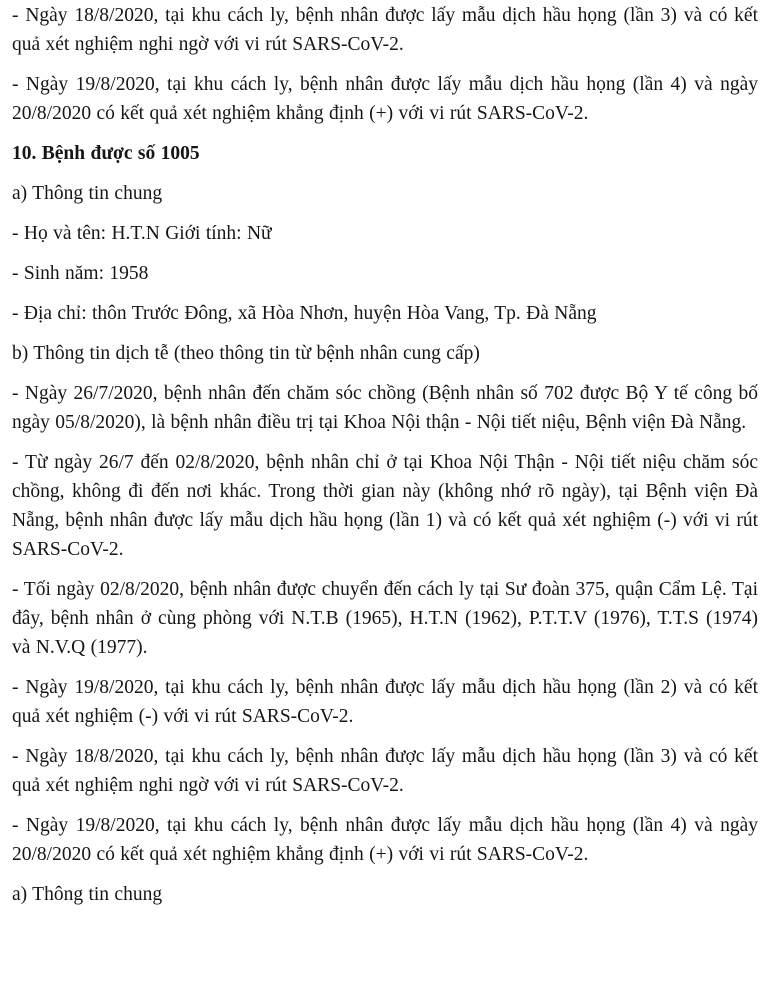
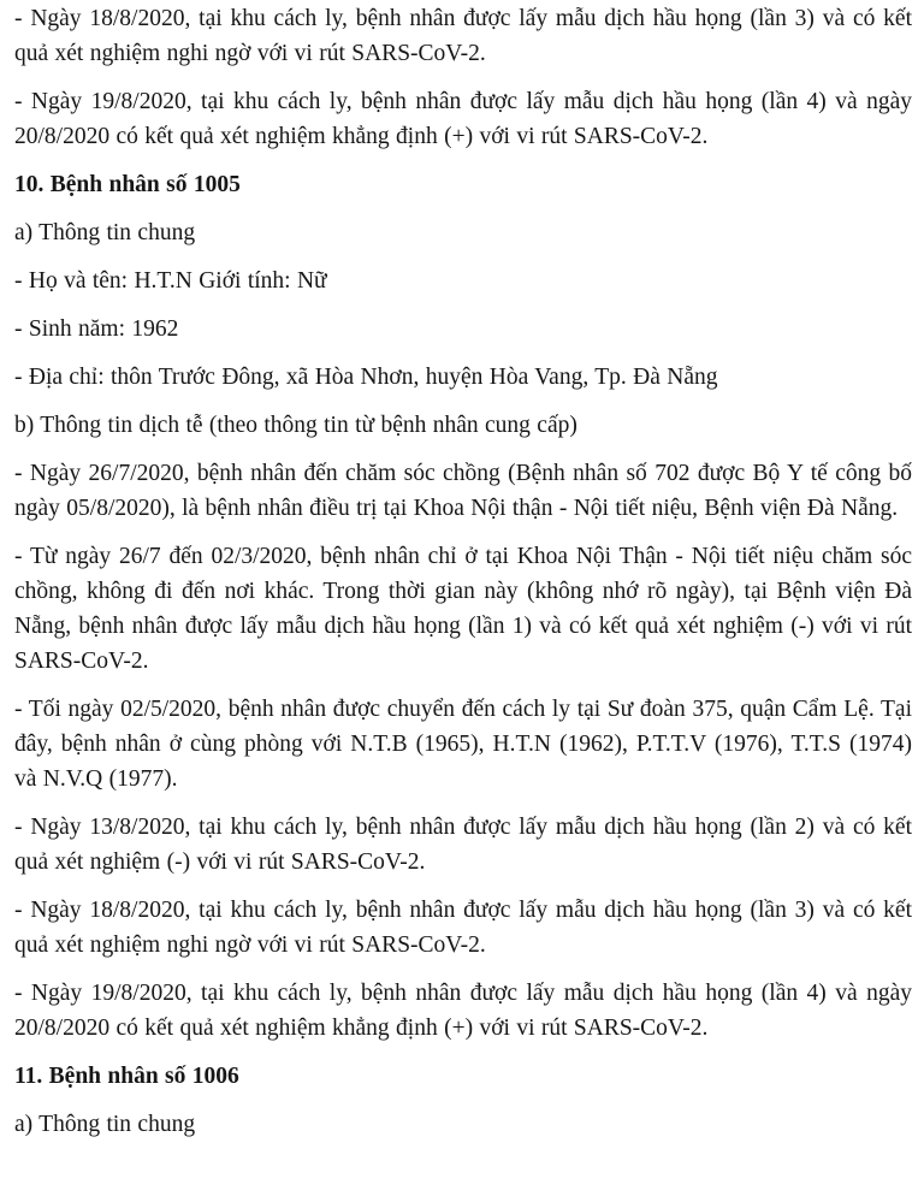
  - Ngày 18/8/2020, tại khu cách ly, bệnh nhân được lấy mẫu dịch hầu họng (lần 3) và có kết quả xét nghiệm nghi ngờ với vi rút SARS-CoV-2.
  - Ngày 19/8/2020, tại khu cách ly, bệnh nhân được lấy mẫu dịch hầu họng (lần 4) và ngày 20/8/2020 có kết quả xét nghiệm khẳng định (+) với vi rút SARS-CoV-2.
- 10. Bệnh được số 1005
+ 10. Bệnh nhân số 1005
  a) Thông tin chung
  - Họ và tên: H.T.N Giới tính: Nữ
- - Sinh năm: 1958
+ - Sinh năm: 1962
  - Địa chỉ: thôn Trước Đông, xã Hòa Nhơn, huyện Hòa Vang, Tp. Đà Nẵng
  b) Thông tin dịch tễ (theo thông tin từ bệnh nhân cung cấp)
  - Ngày 26/7/2020, bệnh nhân đến chăm sóc chồng (Bệnh nhân số 702 được Bộ Y tế công bố ngày 05/8/2020), là bệnh nhân điều trị tại Khoa Nội thận - Nội tiết niệu, Bệnh viện Đà Nẵng.
- - Từ ngày 26/7 đến 02/8/2020, bệnh nhân chỉ ở tại Khoa Nội Thận - Nội tiết niệu chăm sóc chồng, không đi đến nơi khác. Trong thời gian này (không nhớ rõ ngày), tại Bệnh viện Đà Nẵng, bệnh nhân được lấy mẫu dịch hầu họng (lần 1) và có kết quả xét nghiệm (-) với vi rút SARS-CoV-2.
+ - Từ ngày 26/7 đến 02/3/2020, bệnh nhân chỉ ở tại Khoa Nội Thận - Nội tiết niệu chăm sóc chồng, không đi đến nơi khác. Trong thời gian này (không nhớ rõ ngày), tại Bệnh viện Đà Nẵng, bệnh nhân được lấy mẫu dịch hầu họng (lần 1) và có kết quả xét nghiệm (-) với vi rút SARS-CoV-2.
- - Tối ngày 02/8/2020, bệnh nhân được chuyển đến cách ly tại Sư đoàn 375, quận Cẩm Lệ. Tại đây, bệnh nhân ở cùng phòng với N.T.B (1965), H.T.N (1962), P.T.T.V (1976), T.T.S (1974) và N.V.Q (1977).
+ - Tối ngày 02/5/2020, bệnh nhân được chuyển đến cách ly tại Sư đoàn 375, quận Cẩm Lệ. Tại đây, bệnh nhân ở cùng phòng với N.T.B (1965), H.T.N (1962), P.T.T.V (1976), T.T.S (1974) và N.V.Q (1977).
- - Ngày 19/8/2020, tại khu cách ly, bệnh nhân được lấy mẫu dịch hầu họng (lần 2) và có kết quả xét nghiệm (-) với vi rút SARS-CoV-2.
+ - Ngày 13/8/2020, tại khu cách ly, bệnh nhân được lấy mẫu dịch hầu họng (lần 2) và có kết quả xét nghiệm (-) với vi rút SARS-CoV-2.
  - Ngày 18/8/2020, tại khu cách ly, bệnh nhân được lấy mẫu dịch hầu họng (lần 3) và có kết quả xét nghiệm nghi ngờ với vi rút SARS-CoV-2.
  - Ngày 19/8/2020, tại khu cách ly, bệnh nhân được lấy mẫu dịch hầu họng (lần 4) và ngày 20/8/2020 có kết quả xét nghiệm khẳng định (+) với vi rút SARS-CoV-2.
+ 11. Bệnh nhân số 1006
  a) Thông tin chung
